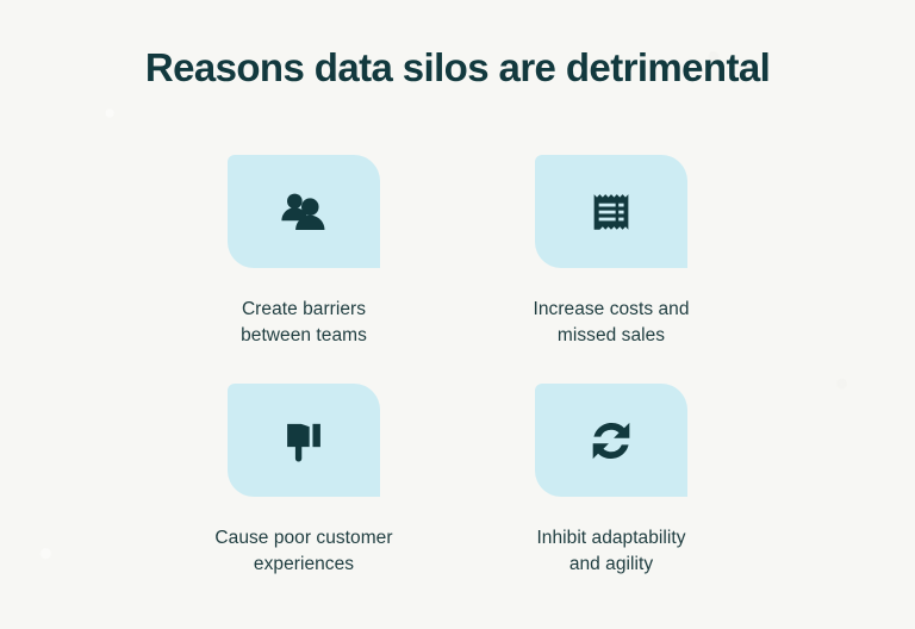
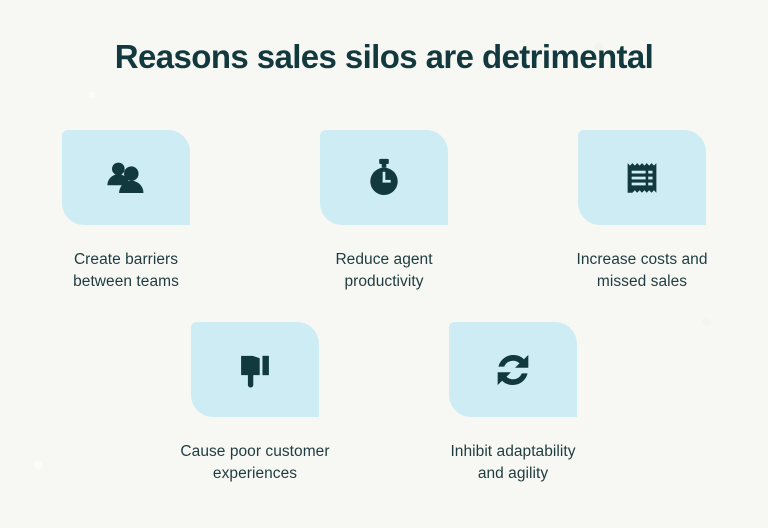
- Reasons data silos are detrimental
+ Reasons sales silos are detrimental
  Create barriers
  between teams
+ Reduce agent
+ productivity
  Increase costs and
  missed sales
  Cause poor customer
  experiences
  Inhibit adaptability
  and agility
